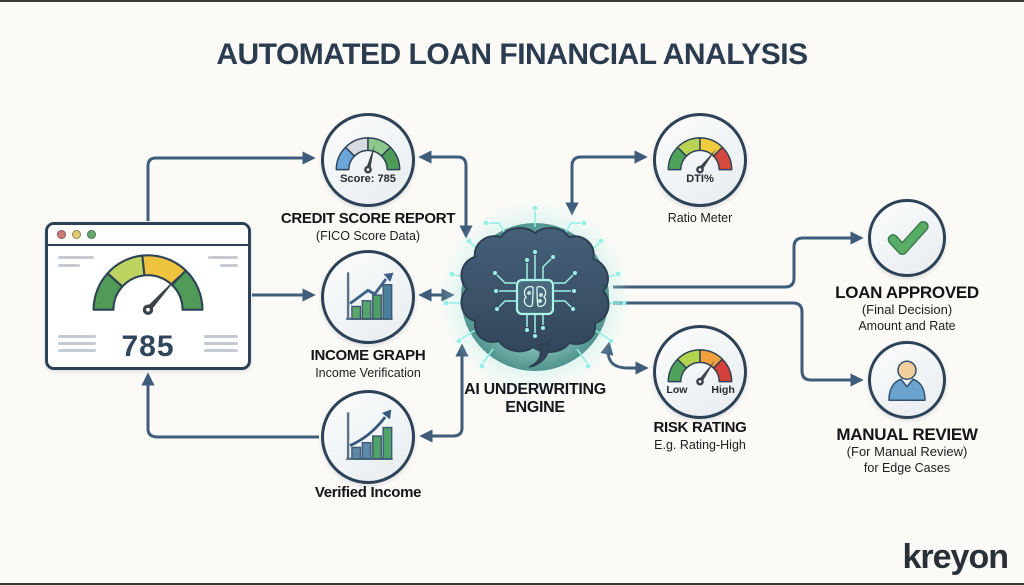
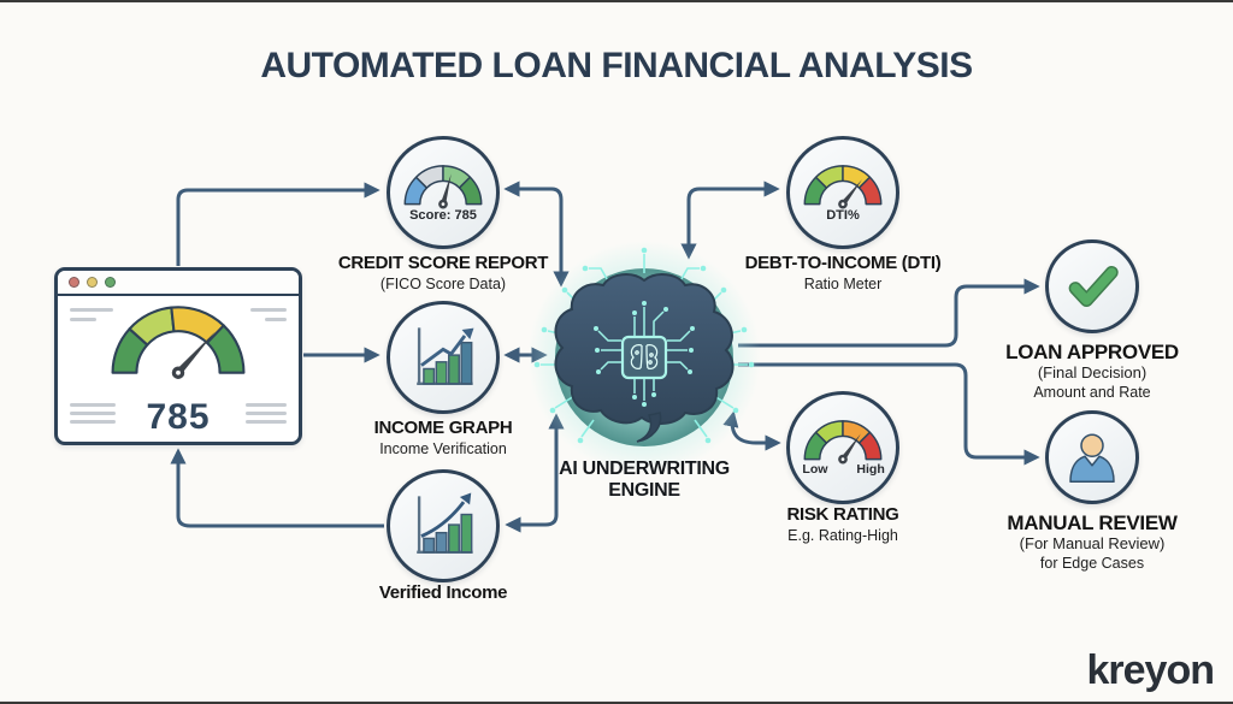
  AUTOMATED LOAN FINANCIAL ANALYSIS
  785
  Score: 785
  CREDIT SCORE REPORT
  (FICO Score Data)
  INCOME GRAPH
  Income Verification
  Verified Income
  AI UNDERWRITING
  ENGINE
  DTI%
+ DEBT-TO-INCOME (DTI)
  Ratio Meter
  Low
  High
  RISK RATING
  E.g. Rating-High
  LOAN APPROVED
  (Final Decision)
  Amount and Rate
  MANUAL REVIEW
  (For Manual Review)
  for Edge Cases
  kreyon
